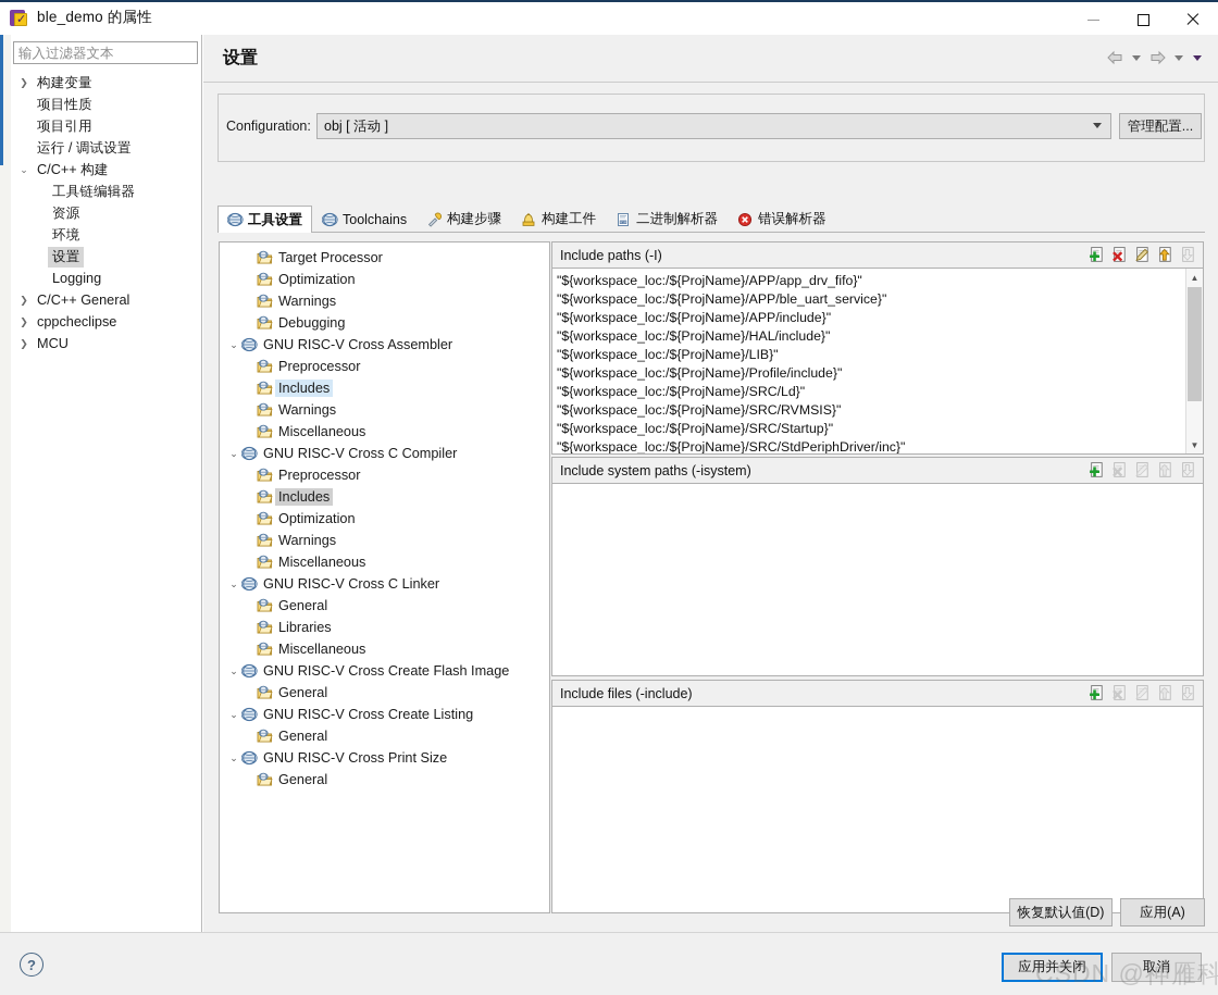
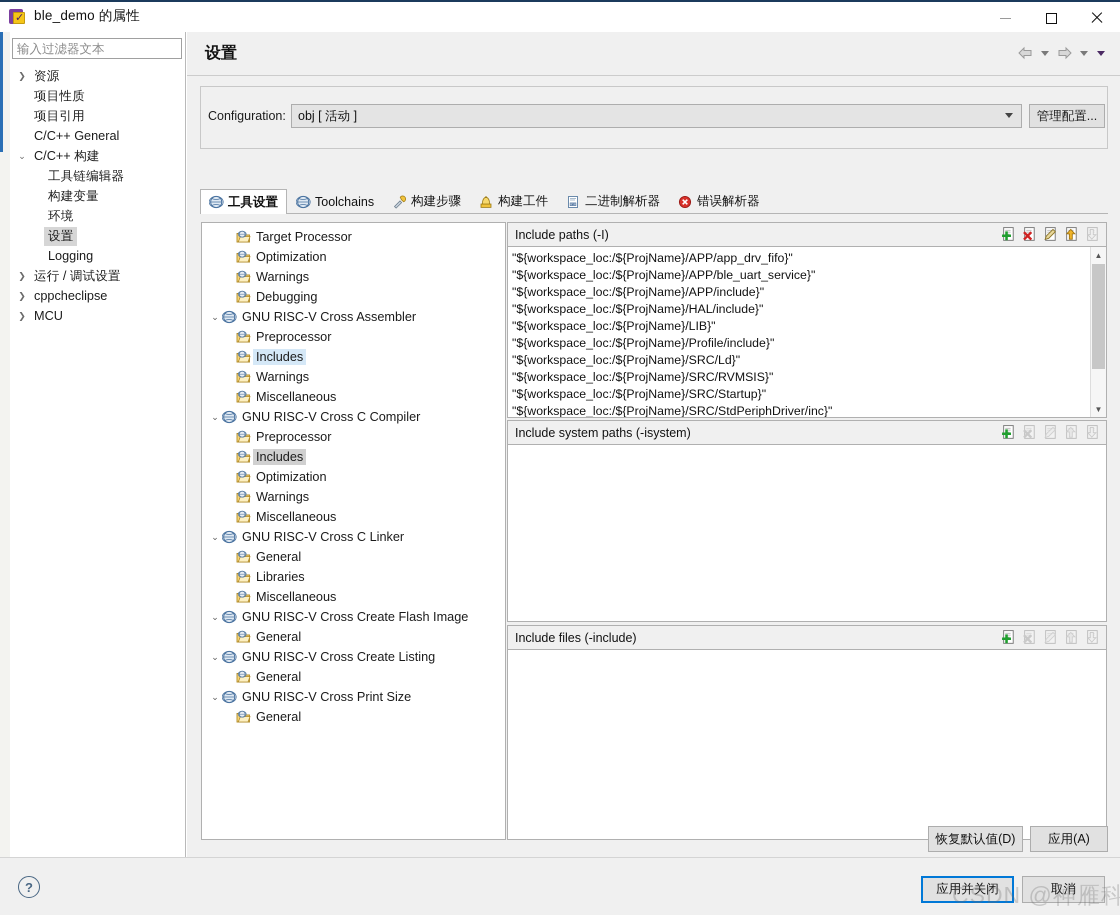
  ✓
  ble_demo 的属性
  输入过滤器文本
  ❯
- 构建变量
+ 资源
  项目性质
  项目引用
- 运行 / 调试设置
+ C/C++ General
  ⌄
  C/C++ 构建
  工具链编辑器
- 资源
+ 构建变量
  环境
  设置
  Logging
  ❯
- C/C++ General
+ 运行 / 调试设置
  ❯
  cppcheclipse
  ❯
  MCU
  设置
  Configuration:
  obj [ 活动 ]
  管理配置...
  工具设置
  Toolchains
  构建步骤
  构建工件
  二进制解析器
  错误解析器
  Target Processor
  Optimization
  Warnings
  Debugging
  ⌄
  GNU RISC-V Cross Assembler
  Preprocessor
  Includes
  Warnings
  Miscellaneous
  ⌄
  GNU RISC-V Cross C Compiler
  Preprocessor
  Includes
  Optimization
  Warnings
  Miscellaneous
  ⌄
  GNU RISC-V Cross C Linker
  General
  Libraries
  Miscellaneous
  ⌄
  GNU RISC-V Cross Create Flash Image
  General
  ⌄
  GNU RISC-V Cross Create Listing
  General
  ⌄
  GNU RISC-V Cross Print Size
  General
  Include paths (-I)
  "${workspace_loc:/${ProjName}/APP/app_drv_fifo}"
  "${workspace_loc:/${ProjName}/APP/ble_uart_service}"
  "${workspace_loc:/${ProjName}/APP/include}"
  "${workspace_loc:/${ProjName}/HAL/include}"
  "${workspace_loc:/${ProjName}/LIB}"
  "${workspace_loc:/${ProjName}/Profile/include}"
  "${workspace_loc:/${ProjName}/SRC/Ld}"
  "${workspace_loc:/${ProjName}/SRC/RVMSIS}"
  "${workspace_loc:/${ProjName}/SRC/Startup}"
  "${workspace_loc:/${ProjName}/SRC/StdPeriphDriver/inc}"
  ▲
  ▼
  Include system paths (-isystem)
  Include files (-include)
  恢复默认值(D)
  应用(A)
  ?
  应用并关闭
  取消
  CSDN @神雁科
